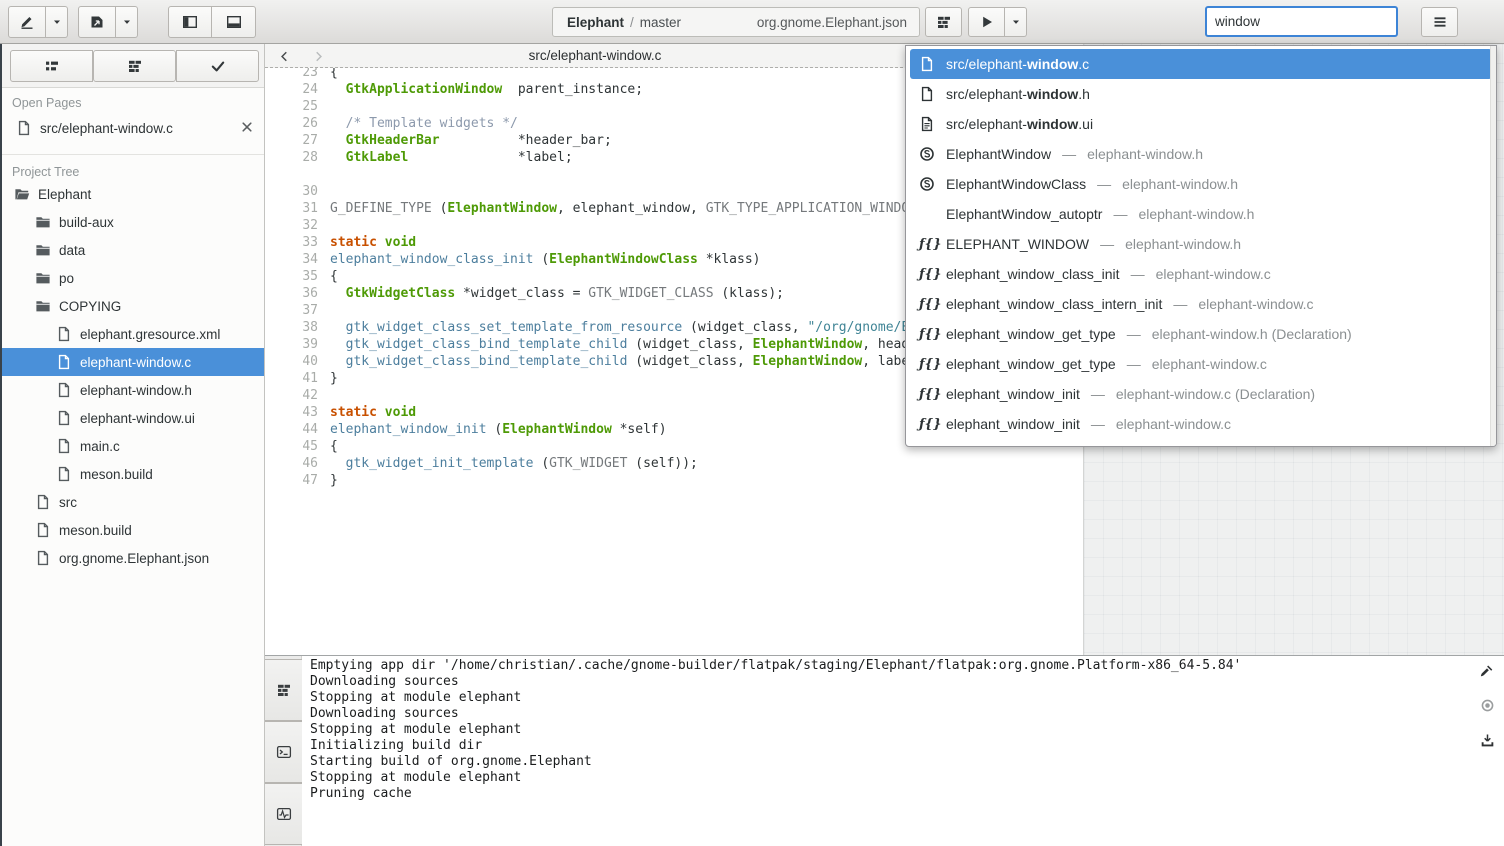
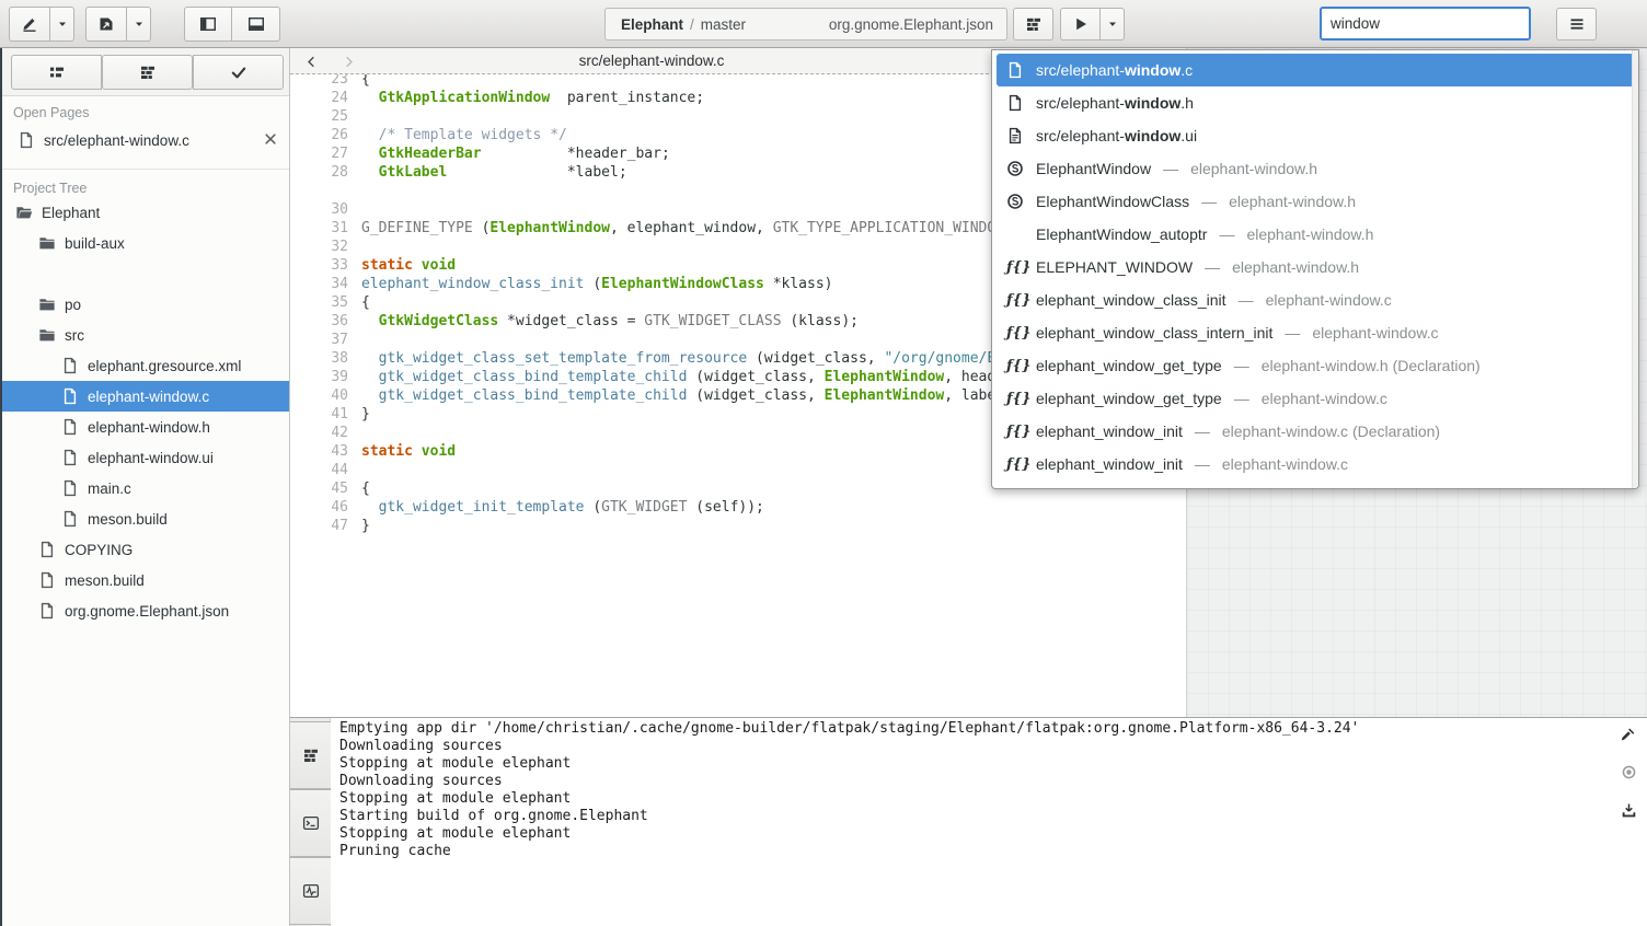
  Elephant
  /
  master
  org.gnome.Elephant.json
  window
  src/elephant-window.c
  23
  {
  24
  GtkApplicationWindow parent_instance;
  25
  26
  /* Template widgets */
  27
  GtkHeaderBar *header_bar;
  28
  GtkLabel *label;
  30
  31
  G_DEFINE_TYPE (ElephantWindow, elephant_window, GTK_TYPE_APPLICATION_WIND
  32
  33
  static void
  34
  elephant_window_class_init (ElephantWindowClass *klass)
  35
  {
  36
  GtkWidgetClass *widget_class = GTK_WIDGET_CLASS (klass);
  37
  38
  39
  gtk_widget_class_bind_template_child (widget_class, ElephantWindow, hea
  40
  gtk_widget_class_bind_template_child (widget_class, ElephantWindow, lab
  41
  }
  42
  43
  static void
  44
- elephant_window_init (ElephantWindow *self)
  45
  {
  46
  gtk_widget_init_template (GTK_WIDGET (self));
  47
  }
  Open Pages
  src/elephant-window.c
  Project Tree
  Elephant
  build-aux
- data
  po
- COPYING
+ src
  elephant.gresource.xml
  elephant-window.c
  elephant-window.h
  elephant-window.ui
  main.c
  meson.build
- src
+ COPYING
  meson.build
  org.gnome.Elephant.json
  src/elephant-window.c
  src/elephant-window.h
  src/elephant-window.ui
  ElephantWindow
  —
  elephant-window.h
  ElephantWindowClass
  —
  elephant-window.h
  ElephantWindow_autoptr
  —
  elephant-window.h
  ƒ{}
  ELEPHANT_WINDOW
  —
  elephant-window.h
  ƒ{}
  elephant_window_class_init
  —
  elephant-window.c
  ƒ{}
  elephant_window_class_intern_init
  —
  elephant-window.c
  ƒ{}
  elephant_window_get_type
  —
  elephant-window.h (Declaration)
  ƒ{}
  elephant_window_get_type
  —
  elephant-window.c
  ƒ{}
  elephant_window_init
  —
  elephant-window.c (Declaration)
  ƒ{}
  elephant_window_init
  —
  elephant-window.c
- Emptying app dir '/home/christian/.cache/gnome-builder/flatpak/staging/Elephant/flatpak:org.gnome.Platform-x86_64-5.84'
+ Emptying app dir '/home/christian/.cache/gnome-builder/flatpak/staging/Elephant/flatpak:org.gnome.Platform-x86_64-3.24'
  Downloading sources
  Stopping at module elephant
  Downloading sources
  Stopping at module elephant
- Initializing build dir
  Starting build of org.gnome.Elephant
  Stopping at module elephant
  Pruning cache
